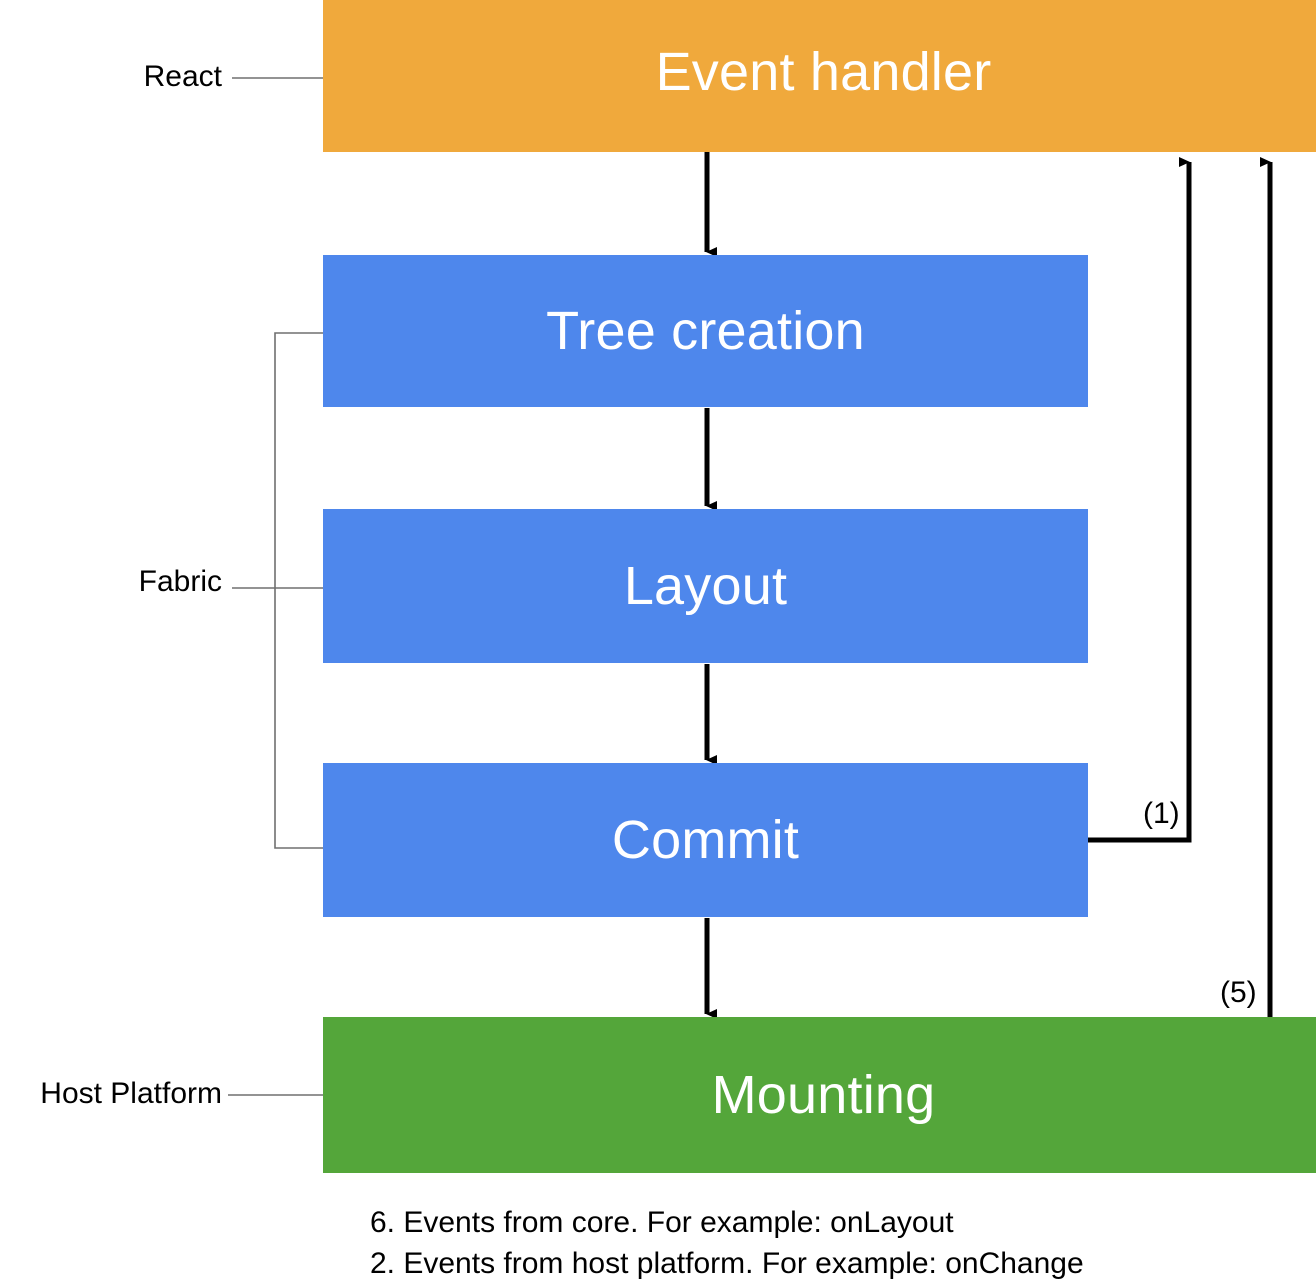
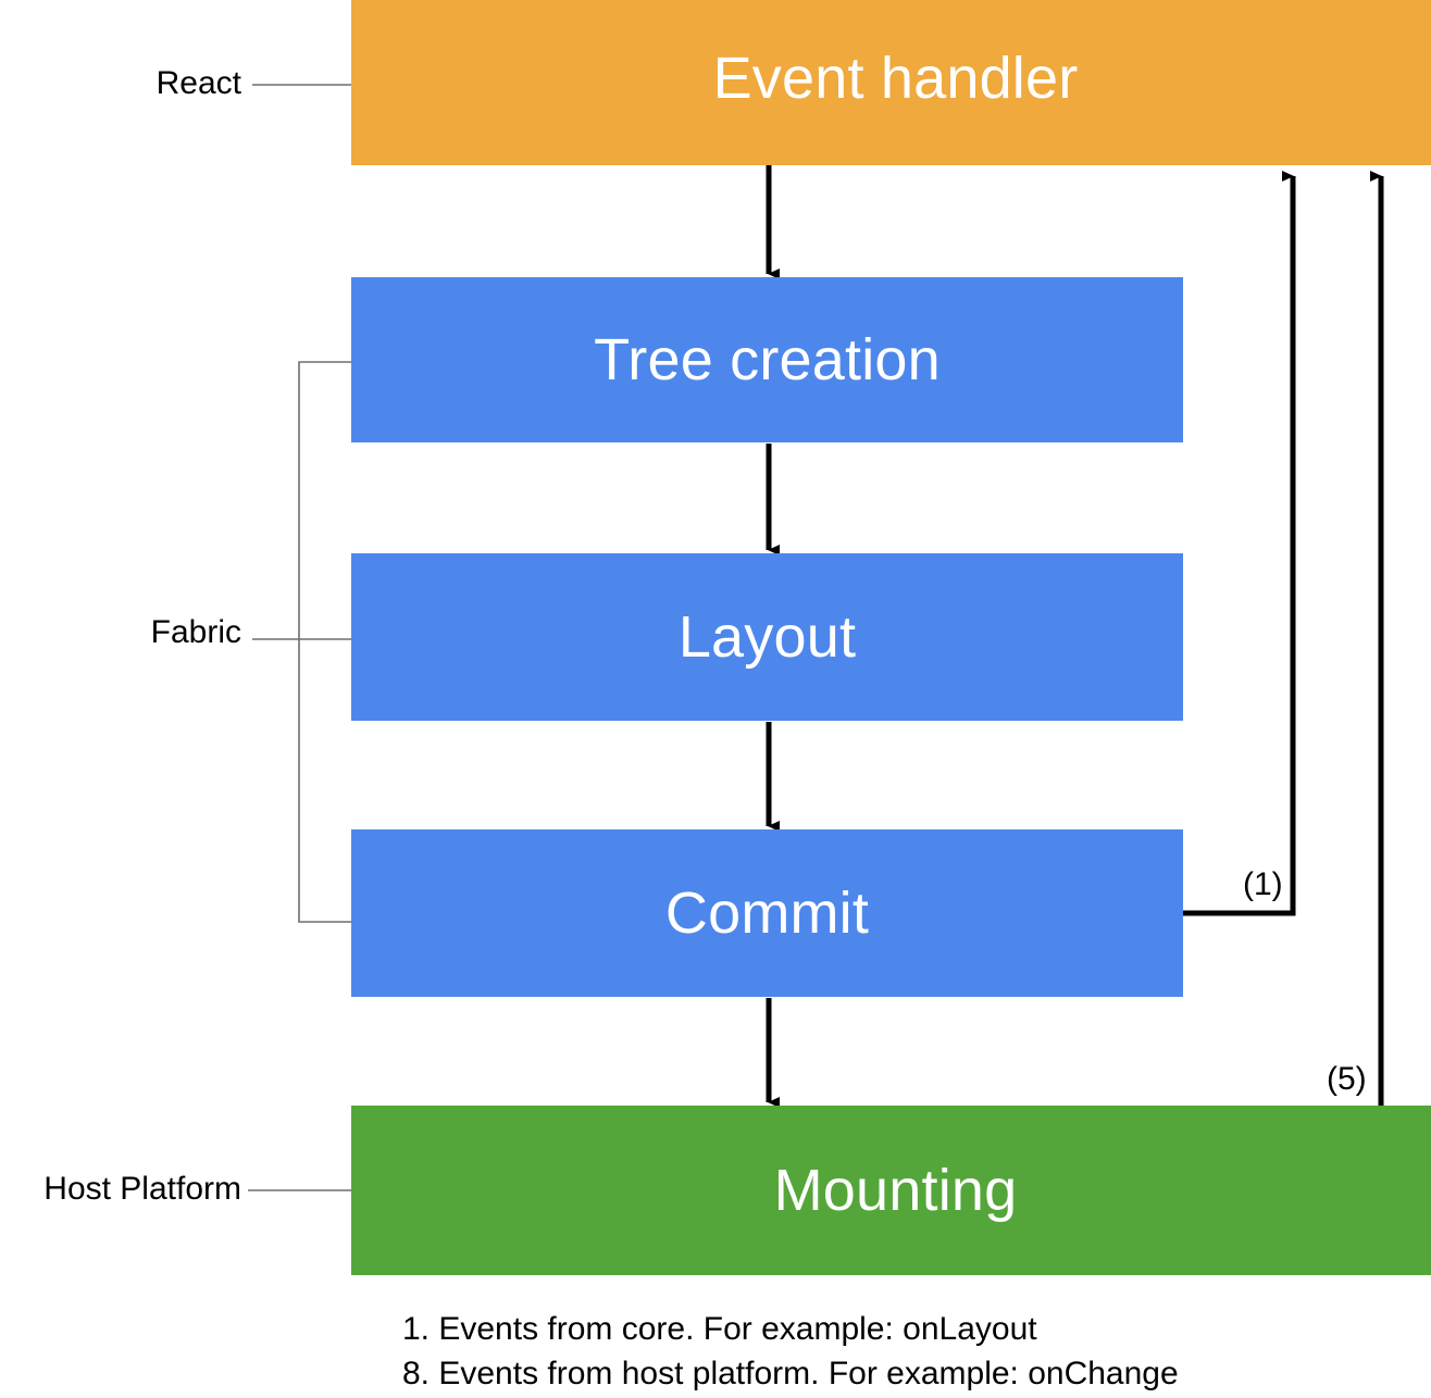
  Event handler
  Tree creation
  Layout
  Commit
  Mounting
  React
  Fabric
  Host Platform
  (1)
  (5)
- 6. Events from core. For example: onLayout
+ 1. Events from core. For example: onLayout
- 2. Events from host platform. For example: onChange
+ 8. Events from host platform. For example: onChange
